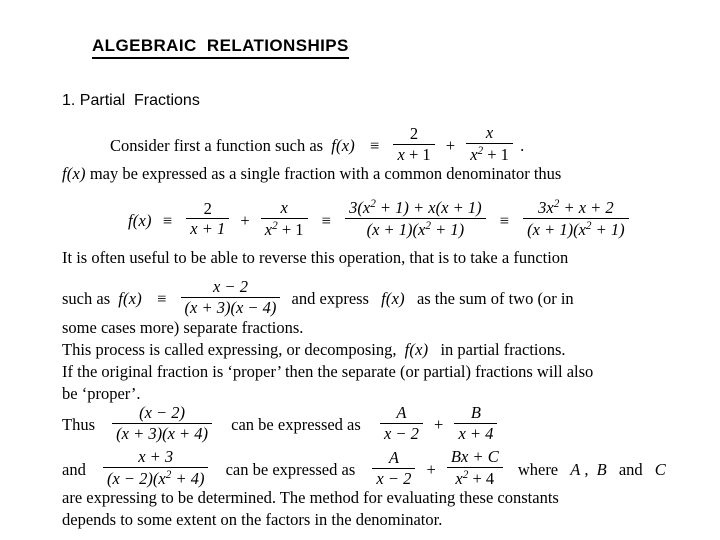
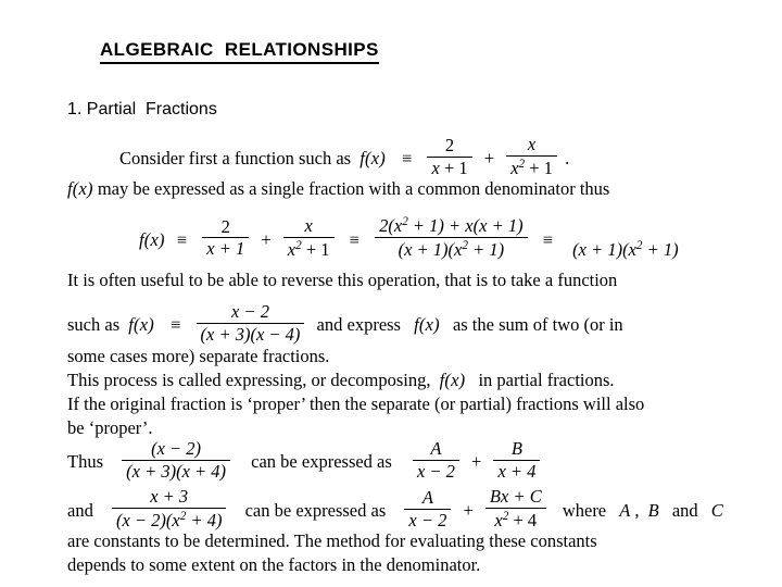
  ALGEBRAIC RELATIONSHIPS
  1. Partial Fractions
  Consider first a function such as f(x) ≡
  2
  x + 1
  +
  x
  x2 + 1
  .
  f(x) may be expressed as a single fraction with a common denominator thus
  f(x) ≡
  2
  x + 1
  +
  x
  x2 + 1
  ≡
- 3(x2 + 1) + x(x + 1)
+ 2(x2 + 1) + x(x + 1)
  (x + 1)(x2 + 1)
  ≡
- 3x2 + x + 2
  (x + 1)(x2 + 1)
  It is often useful to be able to reverse this operation, that is to take a function
  such as f(x) ≡
  x − 2
  (x + 3)(x − 4)
  and express f(x) as the sum of two (or in
  some cases more) separate fractions.
  This process is called expressing, or decomposing, f(x) in partial fractions.
  If the original fraction is ‘proper’ then the separate (or partial) fractions will also
  be ‘proper’.
  Thus
  (x − 2)
  (x + 3)(x + 4)
  can be expressed as
  A
  x − 2
  +
  B
  x + 4
  and
  x + 3
  (x − 2)(x2 + 4)
  can be expressed as
  A
  x − 2
  +
  Bx + C
  x2 + 4
  where A , B and C
- are expressing to be determined. The method for evaluating these constants
+ are constants to be determined. The method for evaluating these constants
  depends to some extent on the factors in the denominator.
